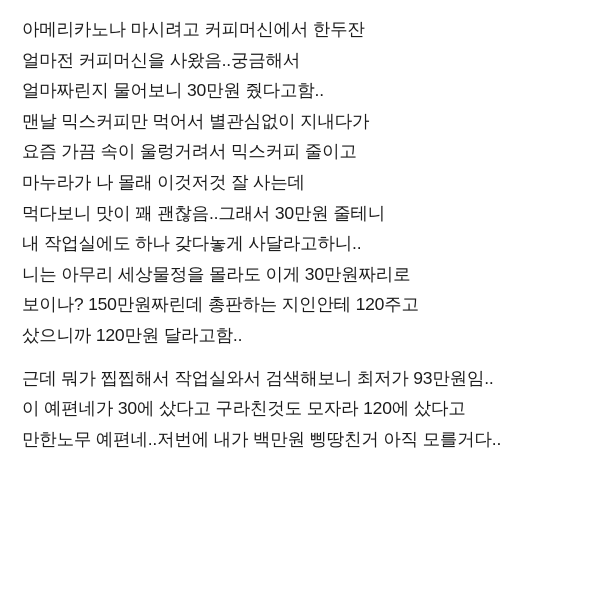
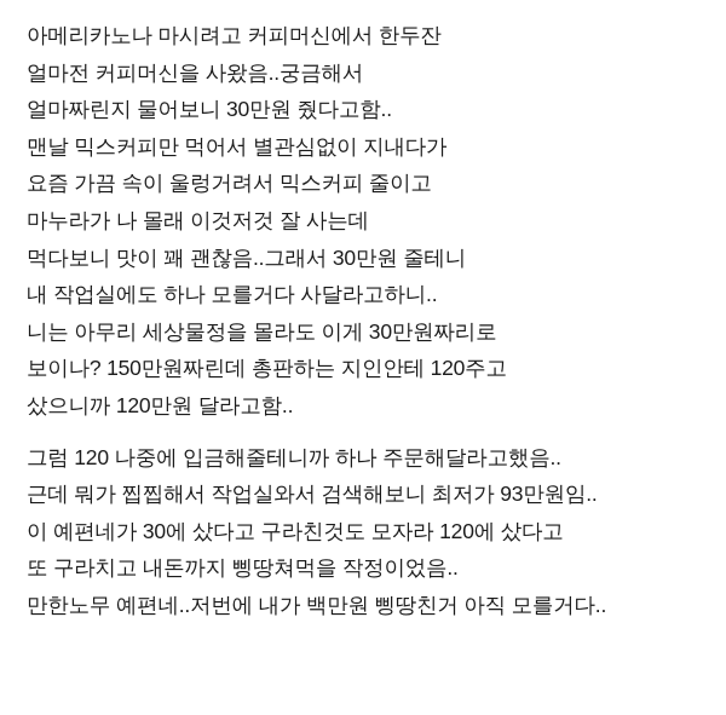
  아메리카노나 마시려고 커피머신에서 한두잔
  얼마전 커피머신을 사왔음..궁금해서
  얼마짜린지 물어보니 30만원 줬다고함..
  맨날 믹스커피만 먹어서 별관심없이 지내다가
  요즘 가끔 속이 울렁거려서 믹스커피 줄이고
  마누라가 나 몰래 이것저것 잘 사는데
  먹다보니 맛이 꽤 괜찮음..그래서 30만원 줄테니
- 내 작업실에도 하나 갖다놓게 사달라고하니..
+ 내 작업실에도 하나 모를거다 사달라고하니..
  니는 아무리 세상물정을 몰라도 이게 30만원짜리로
  보이나? 150만원짜린데 총판하는 지인안테 120주고
  샀으니까 120만원 달라고함..
+ 그럼 120 나중에 입금해줄테니까 하나 주문해달라고했음..
  근데 뭐가 찝찝해서 작업실와서 검색해보니 최저가 93만원임..
  이 예편네가 30에 샀다고 구라친것도 모자라 120에 샀다고
+ 또 구라치고 내돈까지 삥땅쳐먹을 작정이었음..
  만한노무 예편네..저번에 내가 백만원 삥땅친거 아직 모를거다..
